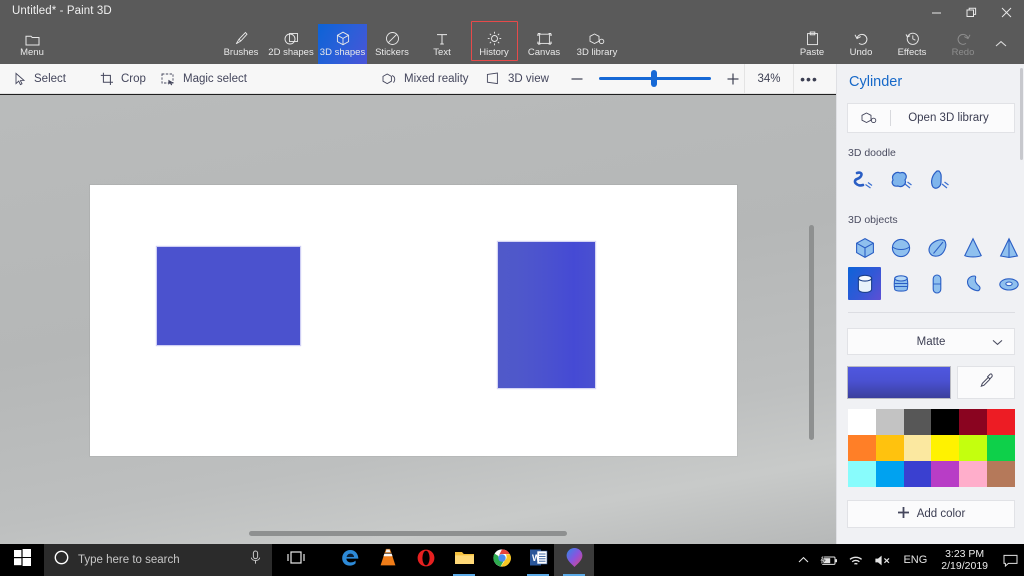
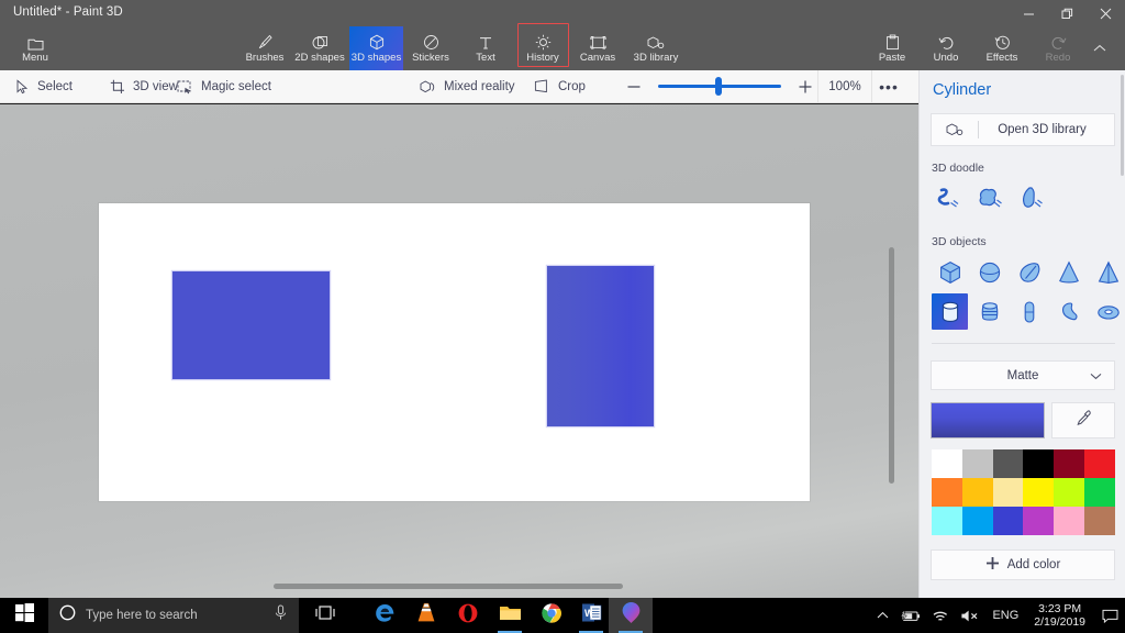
  Untitled* - Paint 3D
  Menu
  Brushes
  2D shapes
  3D shapes
  Stickers
  Text
  History
  Canvas
  3D library
  Paste
  Undo
  Effects
  Redo
  Select
- Crop
+ 3D view
  Magic select
  Mixed reality
- 3D view
+ Crop
- 34%
+ 100%
  •••
  Cylinder
  Open 3D library
  3D doodle
  3D objects
  Matte
  Add color
  Type here to search
  W
  ENG
  3:23 PM
  2/19/2019
